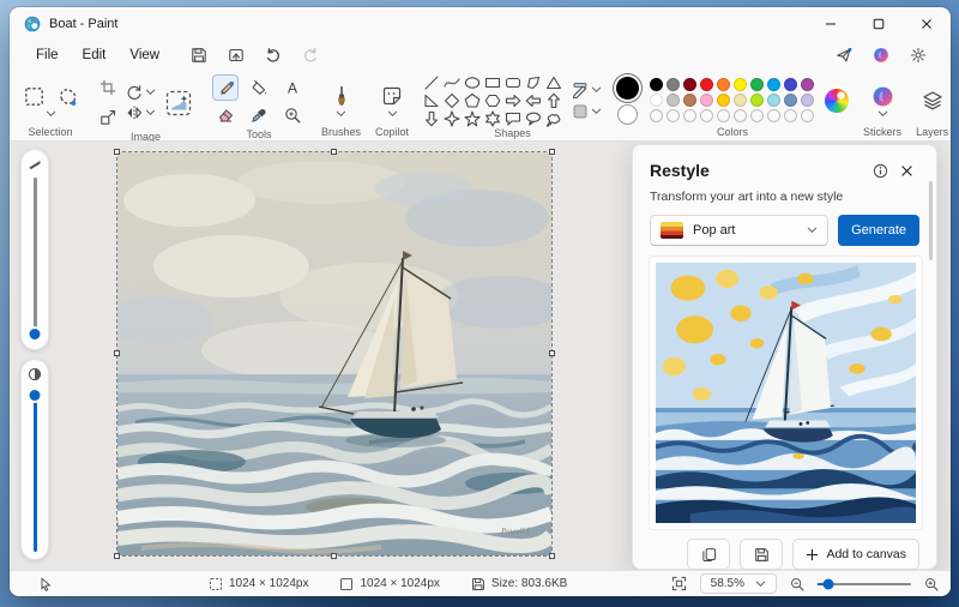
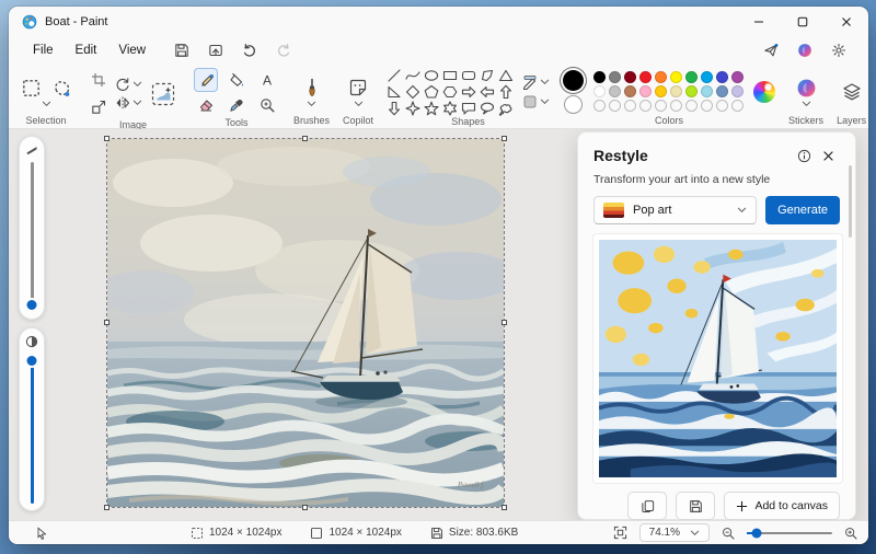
  Boat - Paint
  File
  Edit
  View
  Selection
  Image
  A
  Tools
  Brushes
  Copilot
  Shapes
  Colors
  Stickers
  Layers
  Powell f.
  Restyle
  Transform your art into a new style
  Pop art
  Generate
  Add to canvas
  1024 × 1024px
  1024 × 1024px
  Size: 803.6KB
- 58.5%
+ 74.1%
